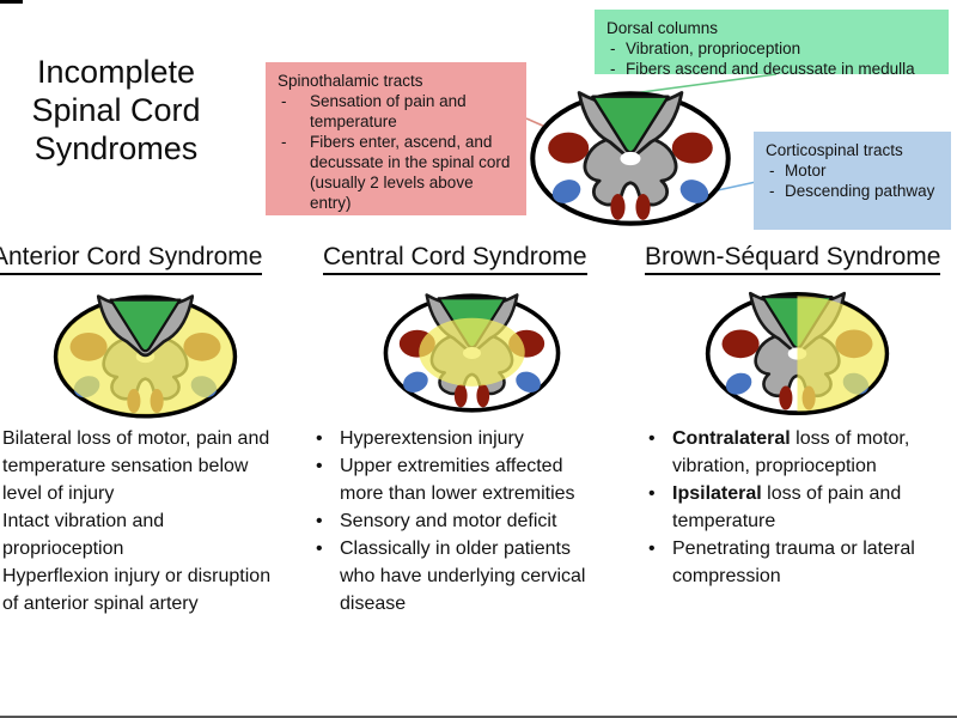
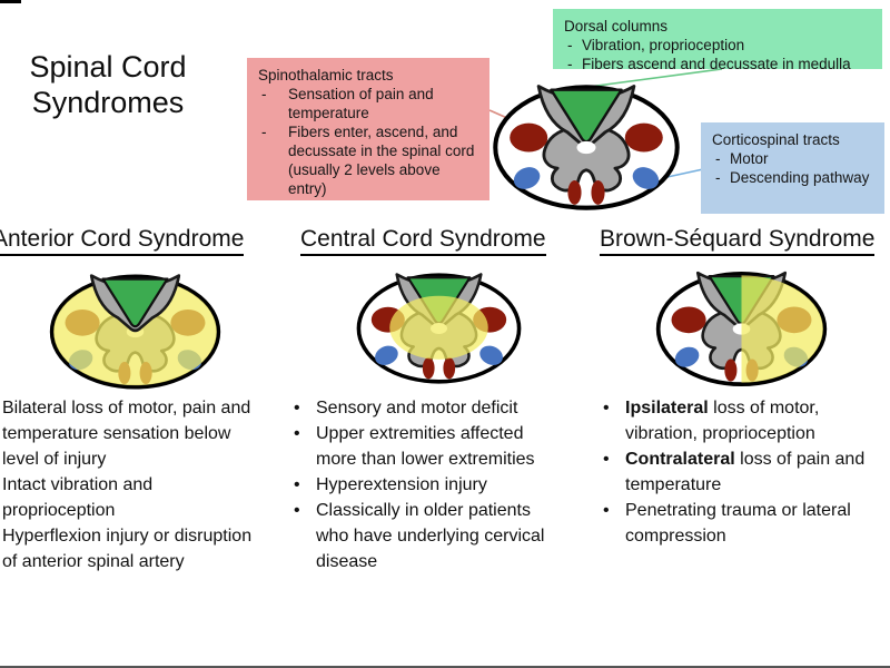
- Incomplete
  Spinal Cord
  Syndromes
  Anterior Cord Syndrome
  Central Cord Syndrome
  Brown-Séquard Syndrome
  Spinothalamic tracts
  -
  Sensation of pain and temperature
  -
  Fibers enter, ascend, and decussate in the spinal cord (usually 2 levels above entry)
  Dorsal columns
  -
  Vibration, proprioception
  -
  Fibers ascend and decussate in medulla
  Corticospinal tracts
  -
  Motor
  -
  Descending pathway
  Bilateral loss of motor, pain and temperature sensation below level of injury
  Intact vibration and proprioception
  Hyperflexion injury or disruption of anterior spinal artery
  •
- Hyperextension injury
+ Sensory and motor deficit
  •
  Upper extremities affected more than lower extremities
  •
- Sensory and motor deficit
+ Hyperextension injury
  •
  Classically in older patients who have underlying cervical disease
  •
- Contralateral loss of motor, vibration, proprioception
+ Ipsilateral loss of motor, vibration, proprioception
  •
- Ipsilateral loss of pain and temperature
+ Contralateral loss of pain and temperature
  •
  Penetrating trauma or lateral compression
